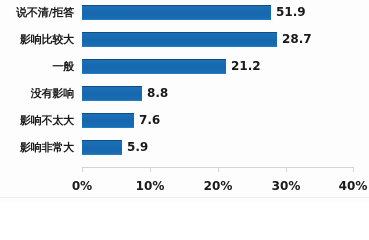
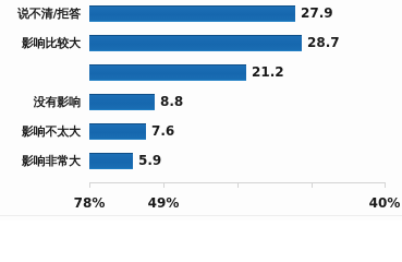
  说不清/拒答
- 51.9
+ 27.9
  影响比较大
  28.7
- 一般
  21.2
  没有影响
  8.8
  影响不太大
  7.6
  影响非常大
  5.9
- 0%
+ 78%
- 10%
+ 49%
- 20%
- 30%
  40%
